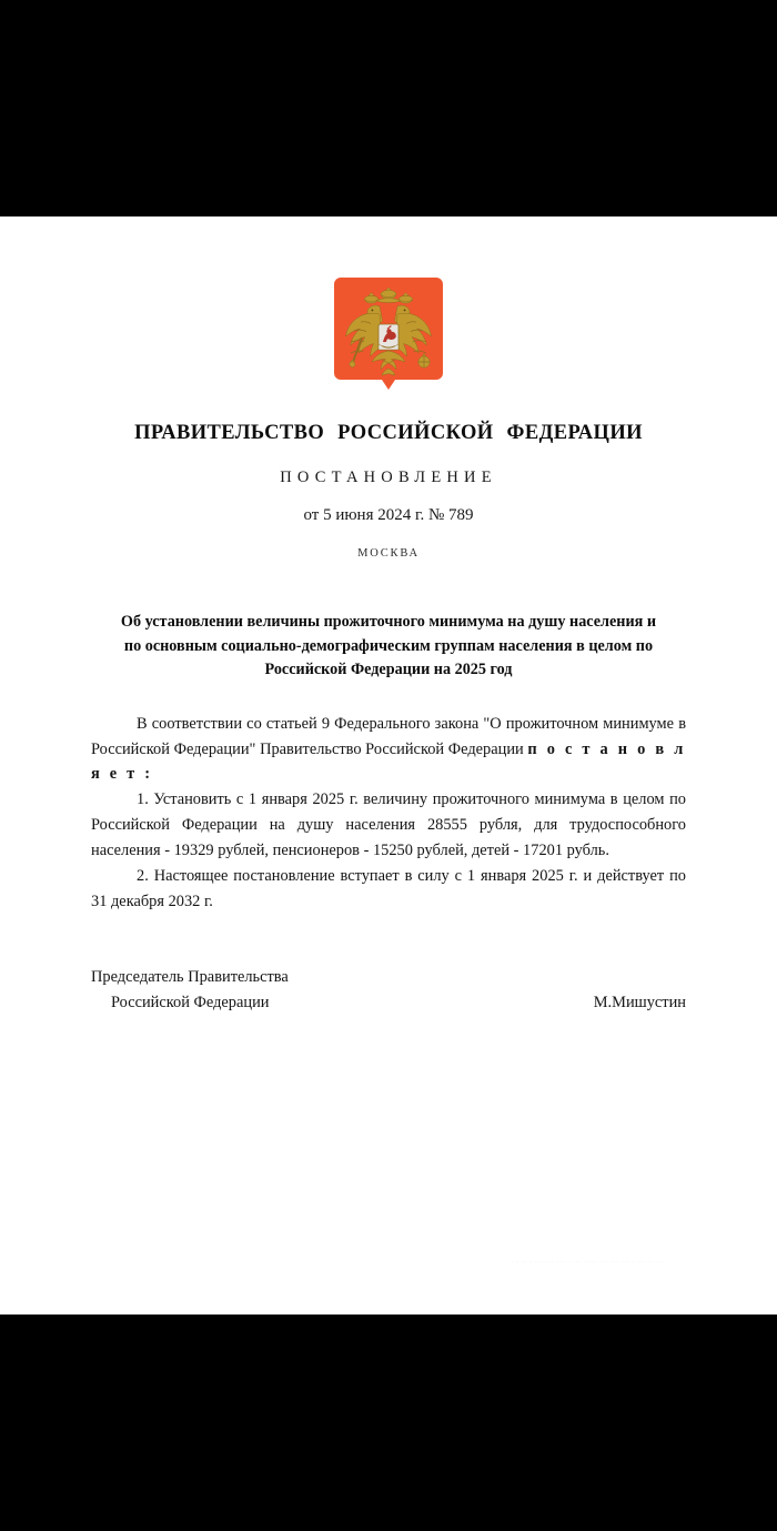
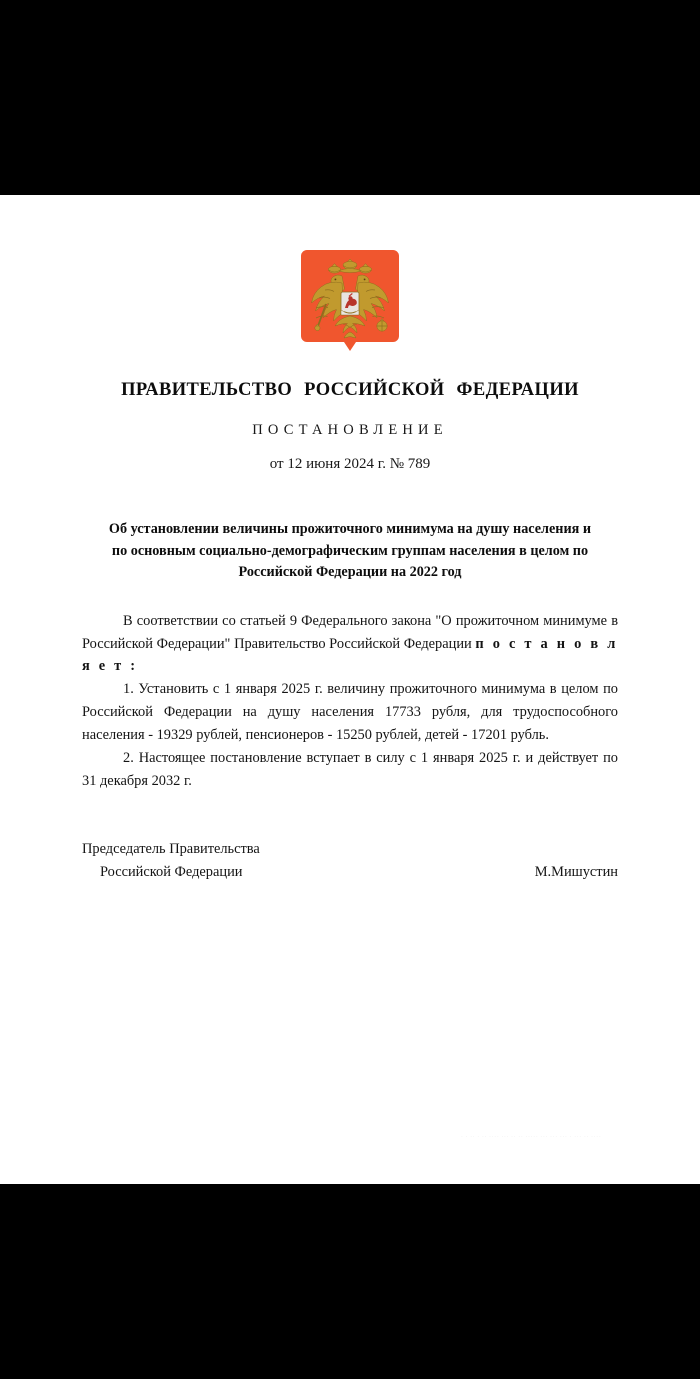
  ПРАВИТЕЛЬСТВО РОССИЙСКОЙ ФЕДЕРАЦИИ
  ПОСТАНОВЛЕНИЕ
- от 5 июня 2024 г. № 789
+ от 12 июня 2024 г. № 789
- МОСКВА
- Об установлении величины прожиточного минимума на душу населения и по основным социально-демографическим группам населения в целом по Российской Федерации на 2025 год
+ Об установлении величины прожиточного минимума на душу населения и по основным социально-демографическим группам населения в целом по Российской Федерации на 2022 год
  В соответствии со статьей 9 Федерального закона "О прожиточном минимуме в Российской Федерации" Правительство Российской Федерации п о с т а н о в л я е т :
- 1. Установить с 1 января 2025 г. величину прожиточного минимума в целом по Российской Федерации на душу населения 28555 рубля, для трудоспособного населения - 19329 рублей, пенсионеров - 15250 рублей, детей - 17201 рубль.
+ 1. Установить с 1 января 2025 г. величину прожиточного минимума в целом по Российской Федерации на душу населения 17733 рубля, для трудоспособного населения - 19329 рублей, пенсионеров - 15250 рублей, детей - 17201 рубль.
  2. Настоящее постановление вступает в силу с 1 января 2025 г. и действует по 31 декабря 2032 г.
  Председатель Правительства
  Российской Федерации
  М.Мишустин
